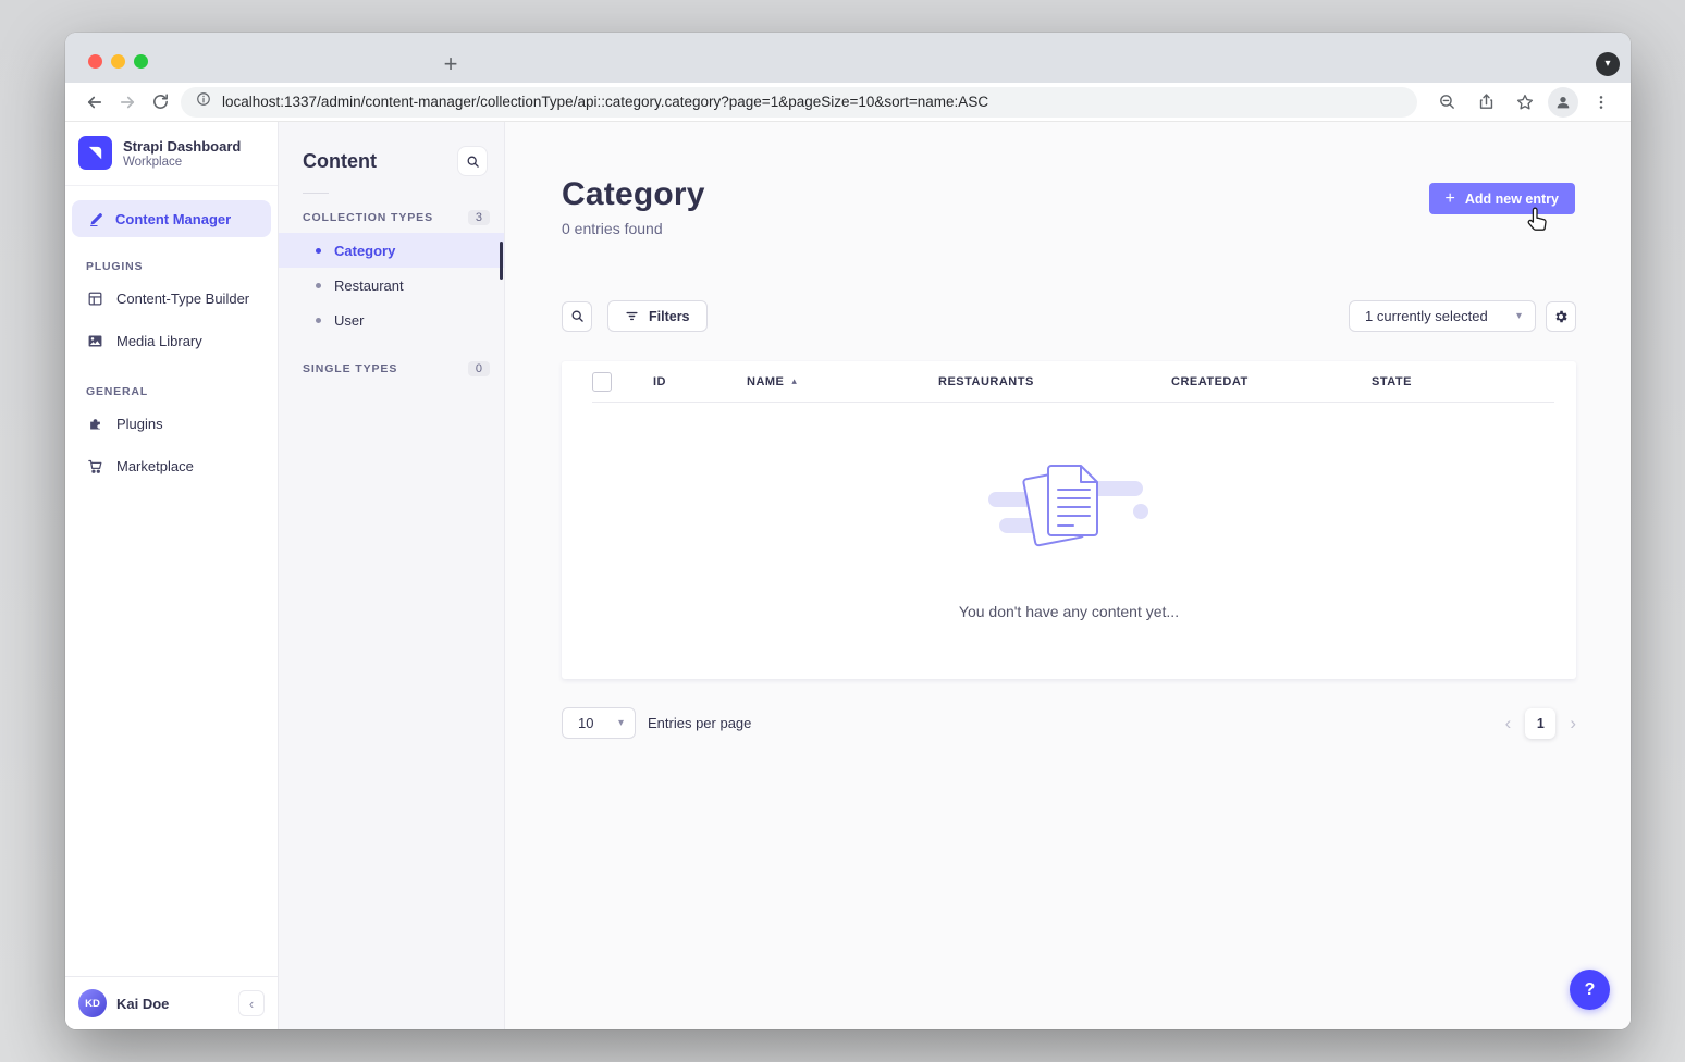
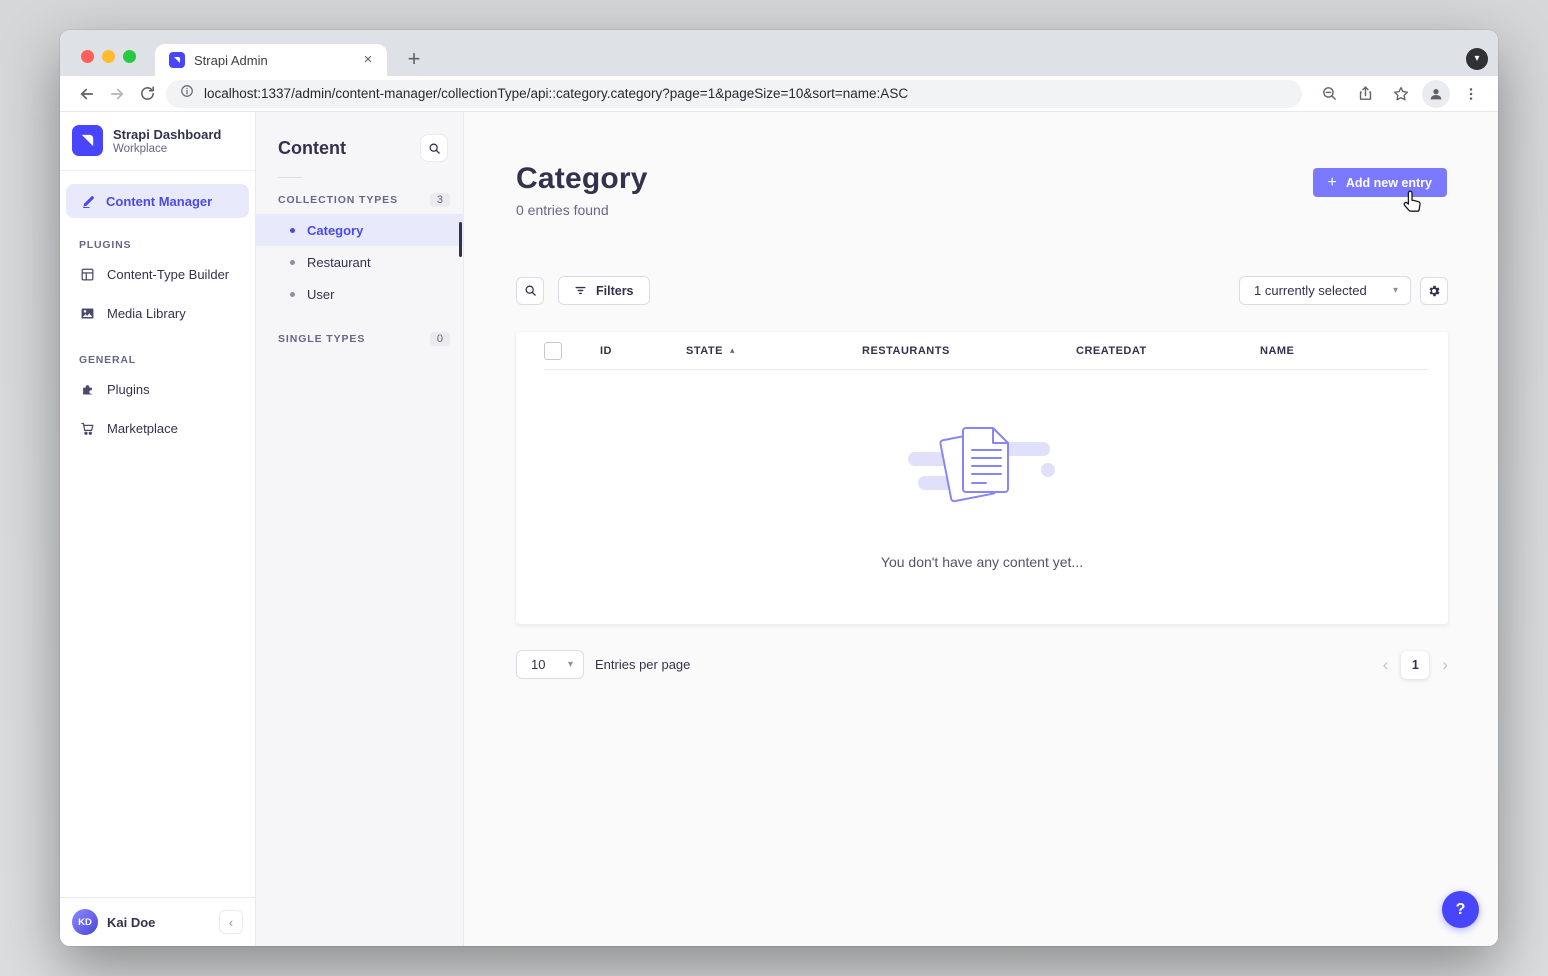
+ Strapi Admin
+ ×
  +
  ▾
  localhost:1337/admin/content-manager/collectionType/api::category.category?page=1&pageSize=10&sort=name:ASC
  Strapi Dashboard
  Workplace
  Content Manager
  PLUGINS
  Content-Type Builder
  Media Library
  GENERAL
  Plugins
  Marketplace
  KD
  Kai Doe
  ‹
  Content
  COLLECTION TYPES
  3
  Category
  Restaurant
  User
  SINGLE TYPES
  0
  Category
  0 entries found
  +
  Add new entry
  Filters
  1 currently selected
  ▾
  ID
- NAME
+ STATE
  ▴
  RESTAURANTS
  CREATEDAT
- STATE
+ NAME
  You don't have any content yet...
  10
  ▾
  Entries per page
  ‹
  1
  ›
  ?
